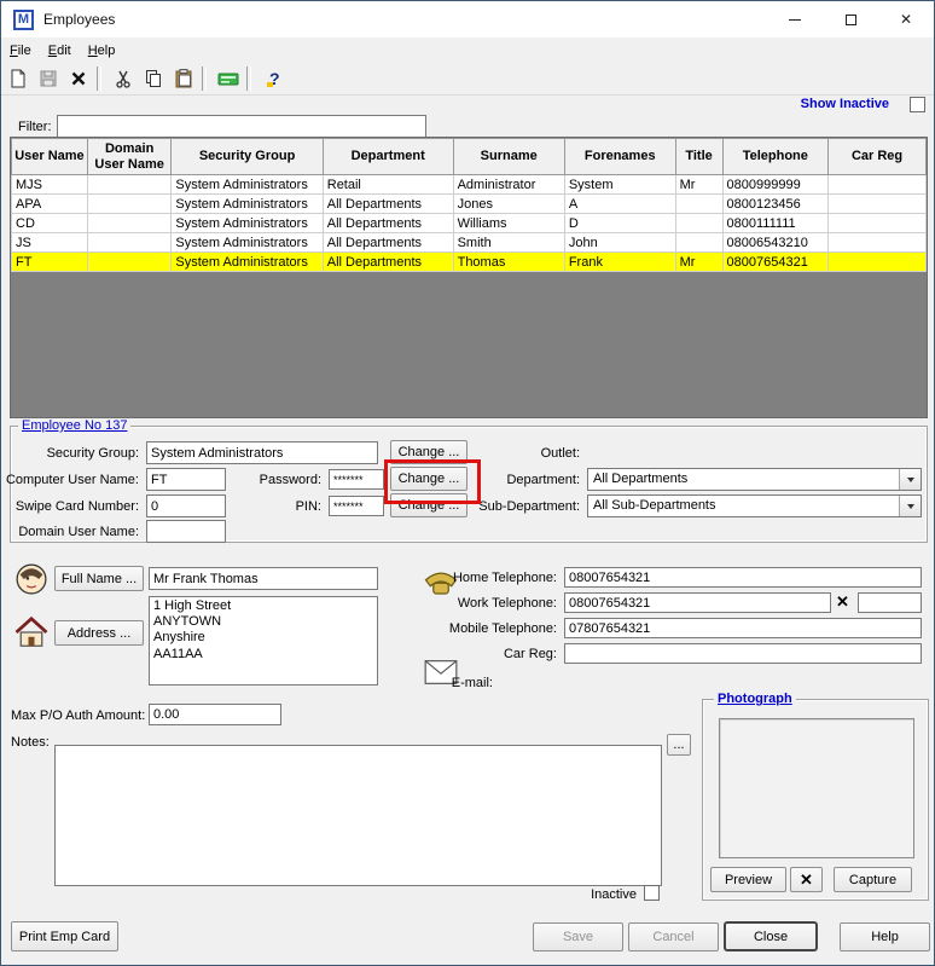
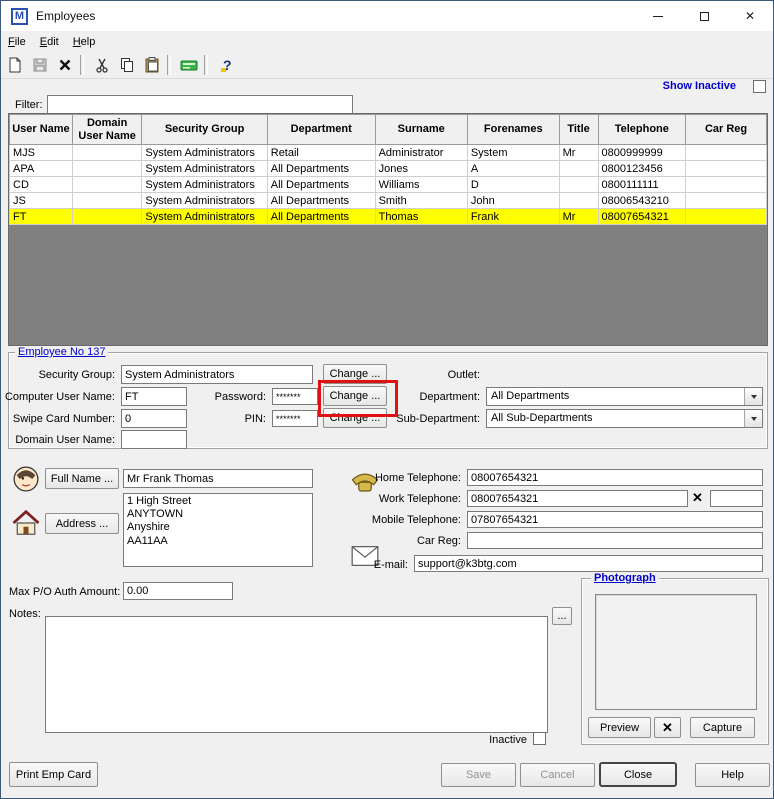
  M
  Employees
  ✕
  File
  Edit
  Help
  ?
  Show Inactive
  Filter:
  User Name	Domain User Name	Security Group	Department	Surname	Forenames	Title	Telephone	Car Reg
  MJS		System Administrators	Retail	Administrator	System	Mr	0800999999
  APA		System Administrators	All Departments	Jones	A		0800123456
  CD		System Administrators	All Departments	Williams	D		0800111111
  JS		System Administrators	All Departments	Smith	John		08006543210
  FT		System Administrators	All Departments	Thomas	Frank	Mr	08007654321
  Employee No 137
  Security Group:
  System Administrators
  Change ...
  Computer User Name:
  FT
  Password:
  *******
  Change ...
  Swipe Card Number:
  0
  PIN:
  *******
  Change ...
  Domain User Name:
  Outlet:
  Department:
  All Departments
  Sub-Department:
  All Sub-Departments
  Full Name ...
  Mr Frank Thomas
  Address ...
  1 High Street
  ANYTOWN
  Anyshire
  AA11AA
  Home Telephone:
  08007654321
  Work Telephone:
  08007654321
  ✕
  Mobile Telephone:
  07807654321
  Car Reg:
  E-mail:
+ support@k3btg.com
  Max P/O Auth Amount:
  0.00
  Notes:
  ...
  Inactive
  Photograph
  Preview
  ✕
  Capture
  Print Emp Card
  Save
  Cancel
  Close
  Help
